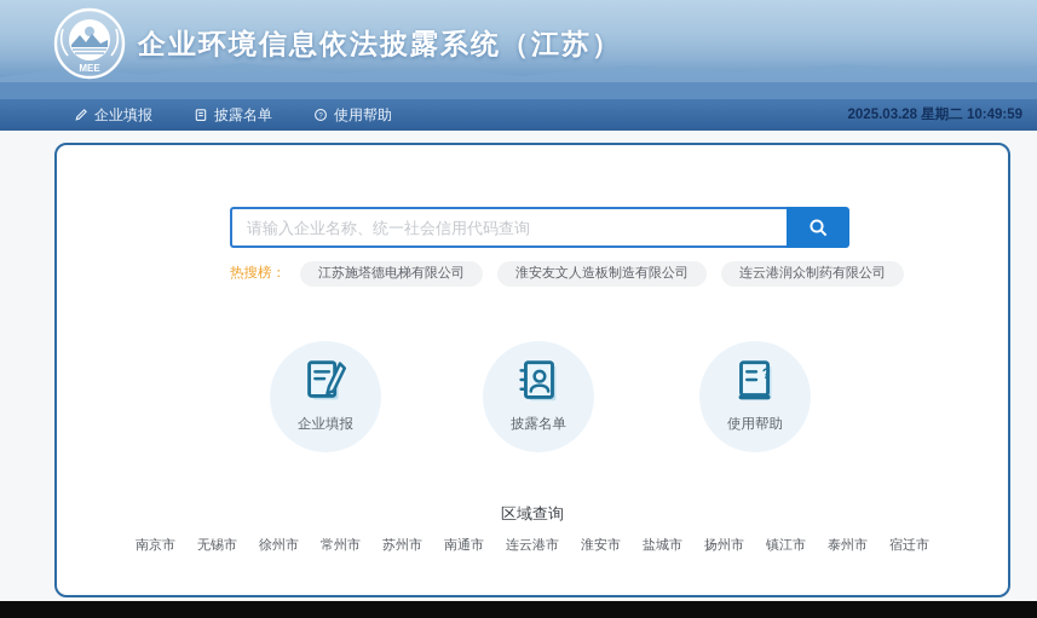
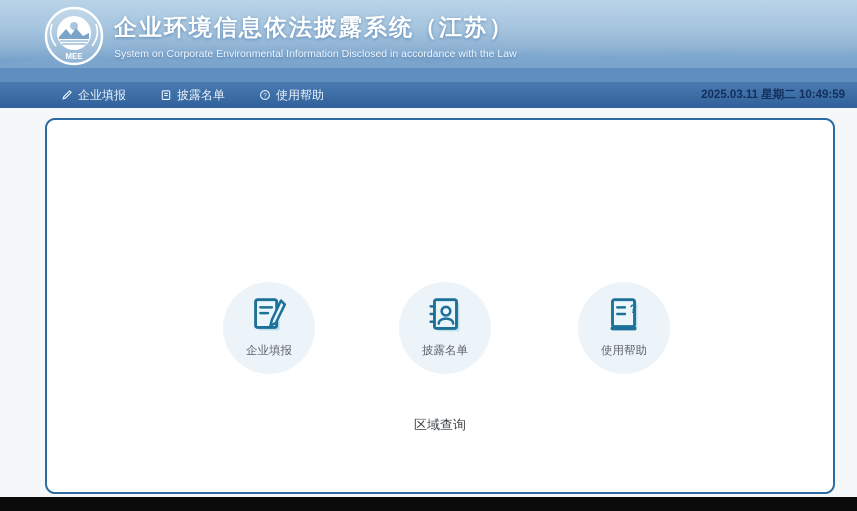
  MEE
  企业环境信息依法披露系统（江苏）
+ System on Corporate Environmental Information Disclosed in accordance with the Law
  企业填报
  披露名单
  使用帮助
- 2025.03.28 星期二 10:49:59
+ 2025.03.11 星期二 10:49:59
- 请输入企业名称、统一社会信用代码查询
- 热搜榜：
- 江苏施塔德电梯有限公司
- 淮安友文人造板制造有限公司
- 连云港润众制药有限公司
  企业填报
  披露名单
  ?
  使用帮助
  区域查询
- 南京市
- 无锡市
- 徐州市
- 常州市
- 苏州市
- 南通市
- 连云港市
- 淮安市
- 盐城市
- 扬州市
- 镇江市
- 泰州市
- 宿迁市
